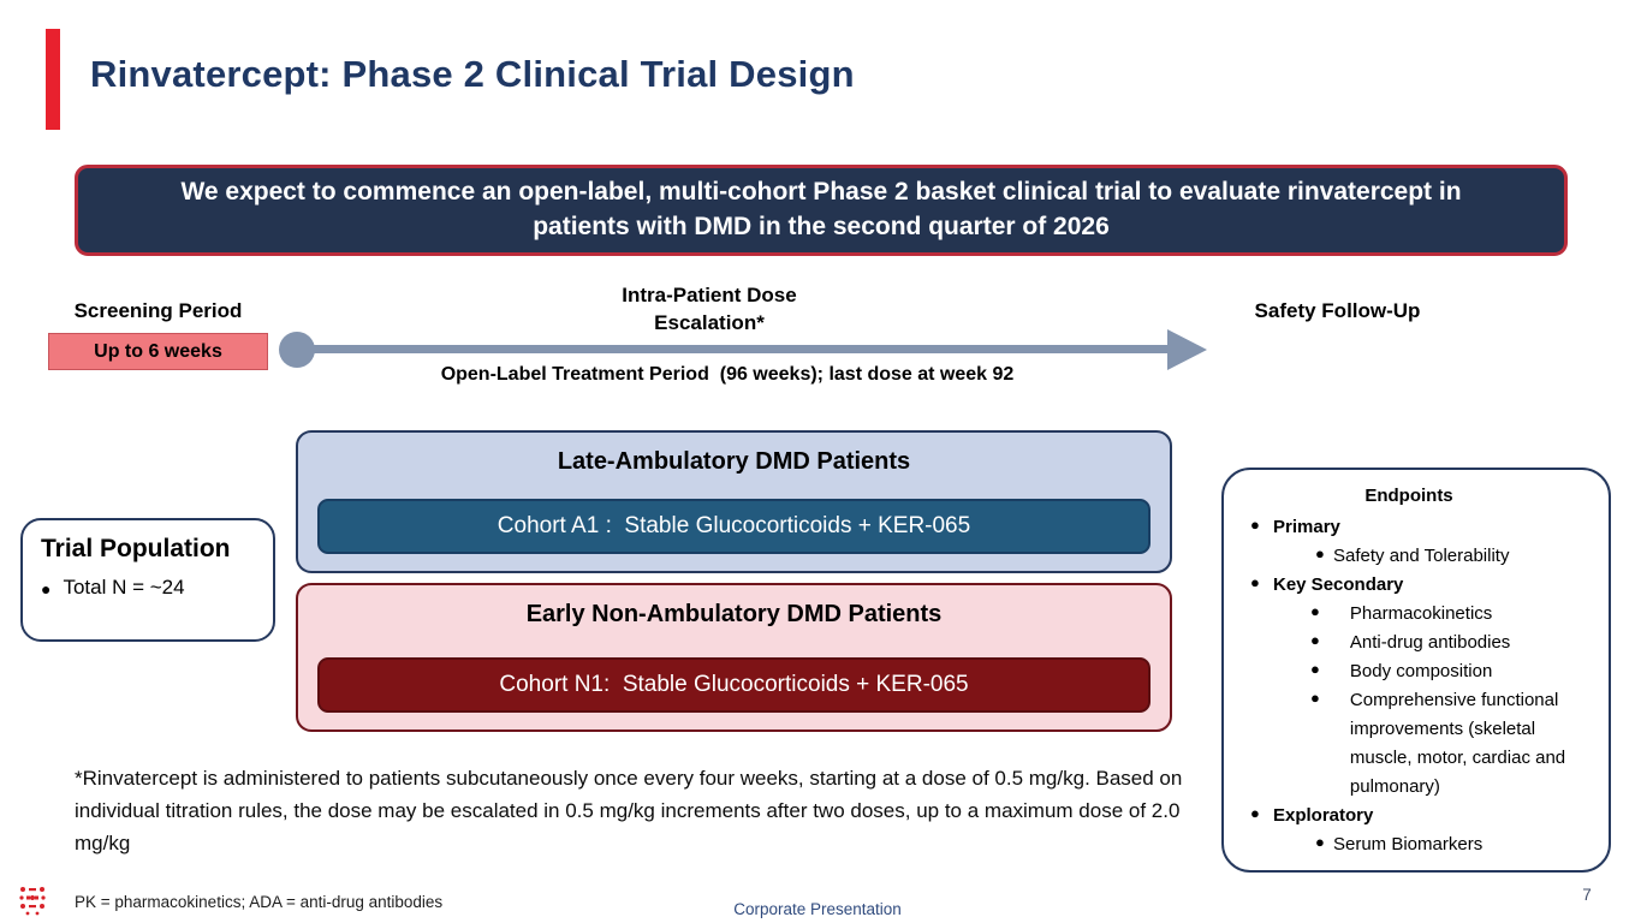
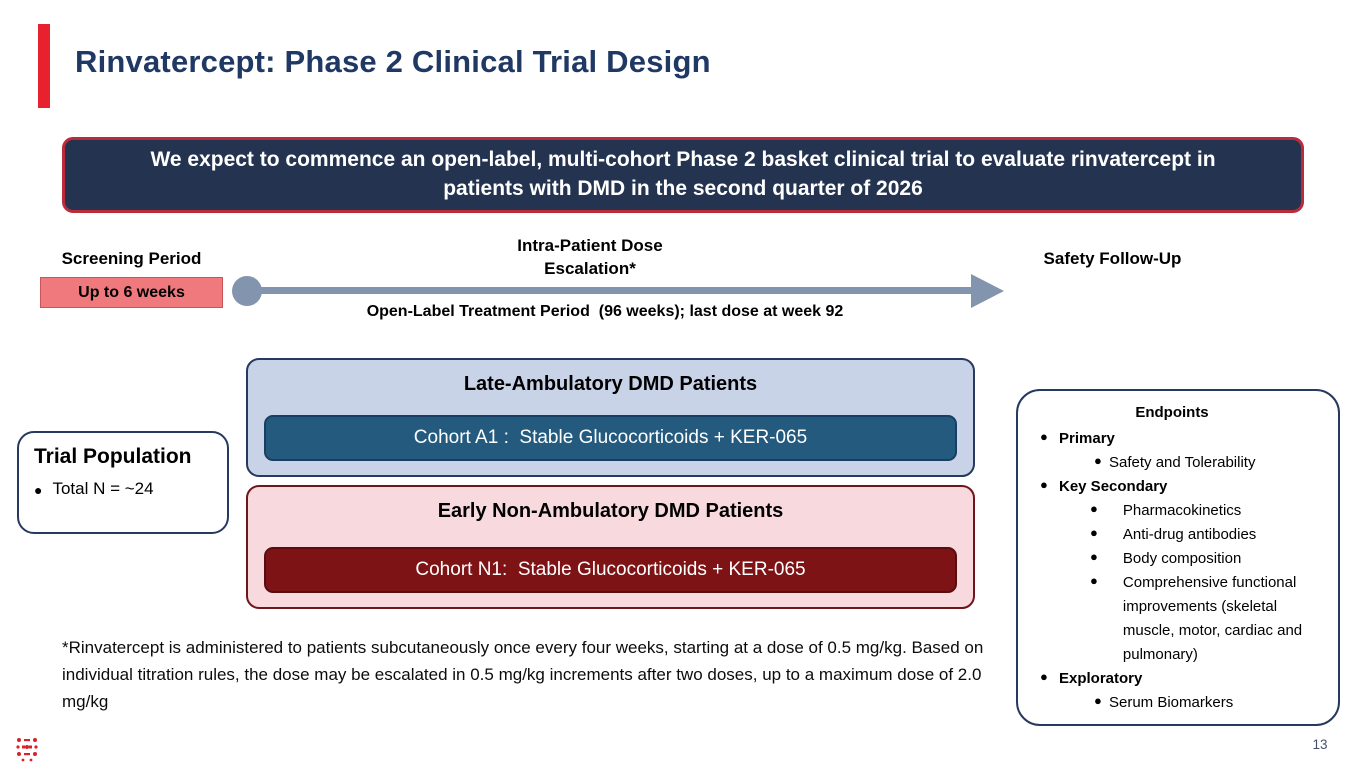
  Rinvatercept: Phase 2 Clinical Trial Design
  We expect to commence an open-label, multi-cohort Phase 2 basket clinical trial to evaluate rinvatercept in patients with DMD in the second quarter of 2026
  Screening Period
  Up to 6 weeks
  Intra-Patient Dose
  Escalation*
  Open-Label Treatment Period (96 weeks); last dose at week 92
  Safety Follow-Up
  Trial Population
  ●
  Total N = ~24
  Late-Ambulatory DMD Patients
  Cohort A1 : Stable Glucocorticoids + KER-065
  Early Non-Ambulatory DMD Patients
  Cohort N1: Stable Glucocorticoids + KER-065
  Endpoints
  ●
  Primary
  ●
  Safety and Tolerability
  ●
  Key Secondary
  ●
  Pharmacokinetics
  ●
  Anti-drug antibodies
  ●
  Body composition
  ●
  Comprehensive functional improvements (skeletal muscle, motor, cardiac and pulmonary)
  ●
  Exploratory
  ●
  Serum Biomarkers
  *Rinvatercept is administered to patients subcutaneously once every four weeks, starting at a dose of 0.5 mg/kg. Based on individual titration rules, the dose may be escalated in 0.5 mg/kg increments after two doses, up to a maximum dose of 2.0 mg/kg
- PK = pharmacokinetics; ADA = anti-drug antibodies
- Corporate Presentation
- 7
+ 13
